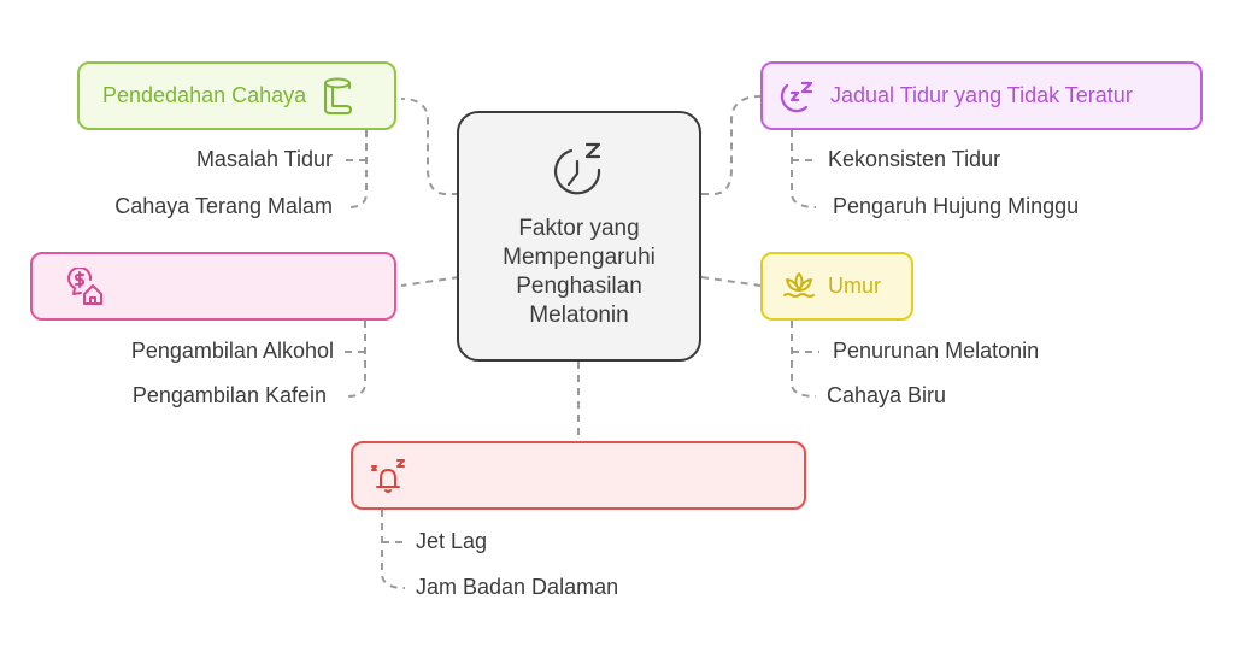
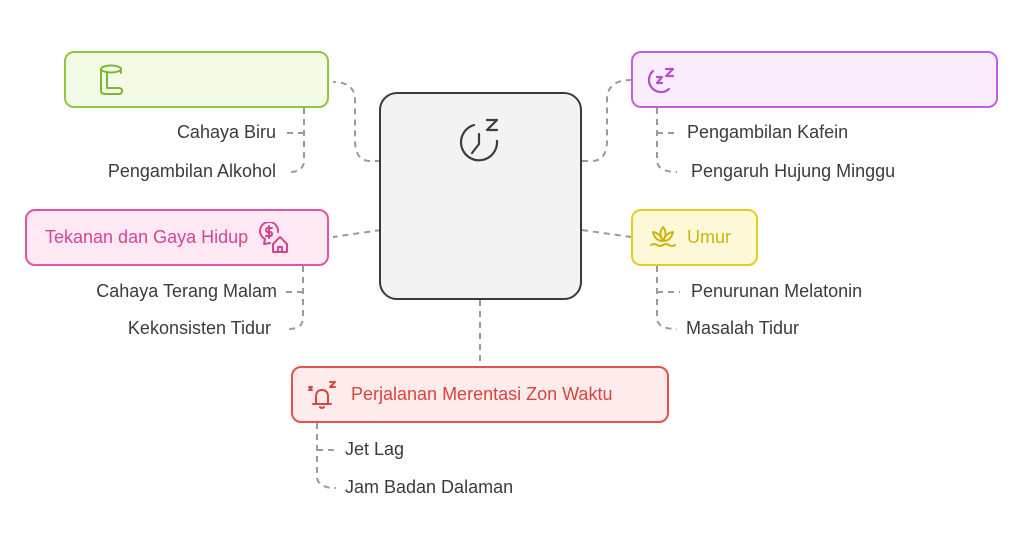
- Faktor yang Mempengaruhi Penghasilan Melatonin
- Pendedahan Cahaya
- Masalah Tidur
+ Cahaya Biru
- Cahaya Terang Malam
+ Pengambilan Alkohol
- Jadual Tidur yang Tidak Teratur
- Kekonsisten Tidur
+ Pengambilan Kafein
  Pengaruh Hujung Minggu
+ Tekanan dan Gaya Hidup
- Pengambilan Alkohol
+ Cahaya Terang Malam
- Pengambilan Kafein
+ Kekonsisten Tidur
  Umur
  Penurunan Melatonin
- Cahaya Biru
+ Masalah Tidur
+ Perjalanan Merentasi Zon Waktu
  Jet Lag
  Jam Badan Dalaman
